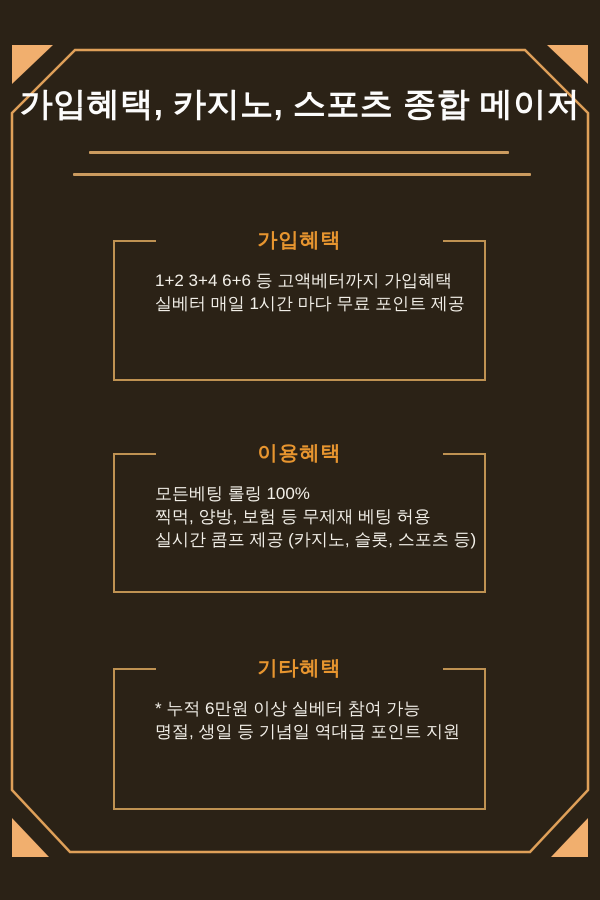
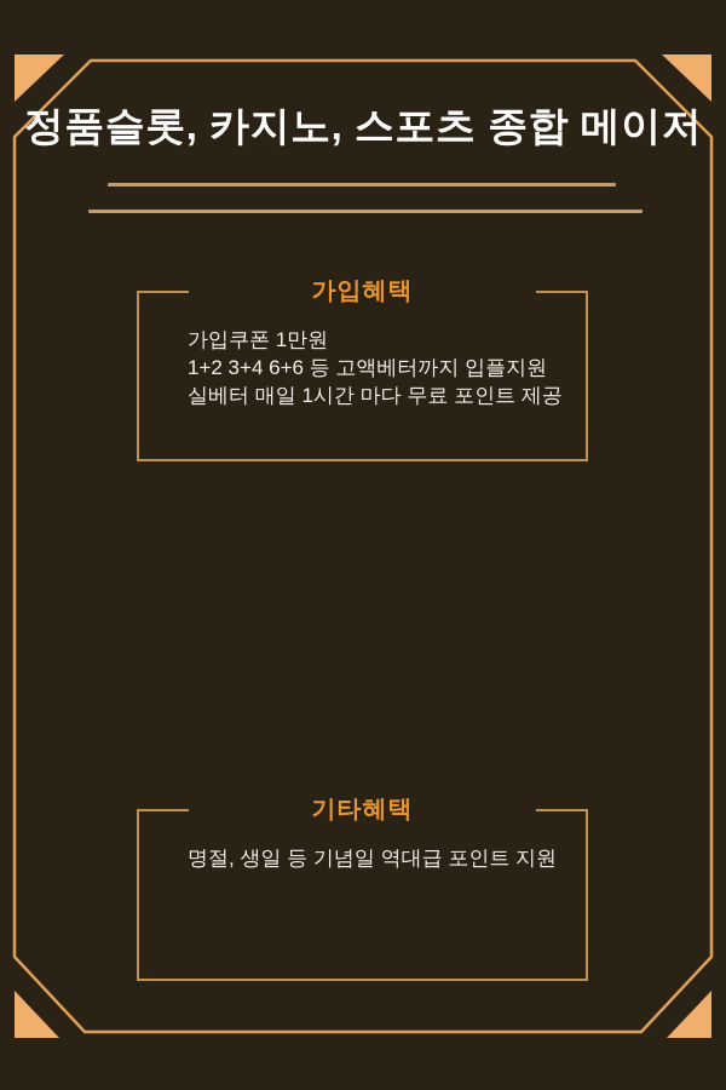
- 가입혜택, 카지노, 스포츠 종합 메이저
+ 정품슬롯, 카지노, 스포츠 종합 메이저
  가입혜택
+ 가입쿠폰 1만원
- 1+2 3+4 6+6 등 고액베터까지 가입혜택
+ 1+2 3+4 6+6 등 고액베터까지 입플지원
  실베터 매일 1시간 마다 무료 포인트 제공
- 이용혜택
- 모든베팅 롤링 100%
- 찍먹, 양방, 보험 등 무제재 베팅 허용
- 실시간 콤프 제공 (카지노, 슬롯, 스포츠 등)
  기타혜택
- * 누적 6만원 이상 실베터 참여 가능
  명절, 생일 등 기념일 역대급 포인트 지원
